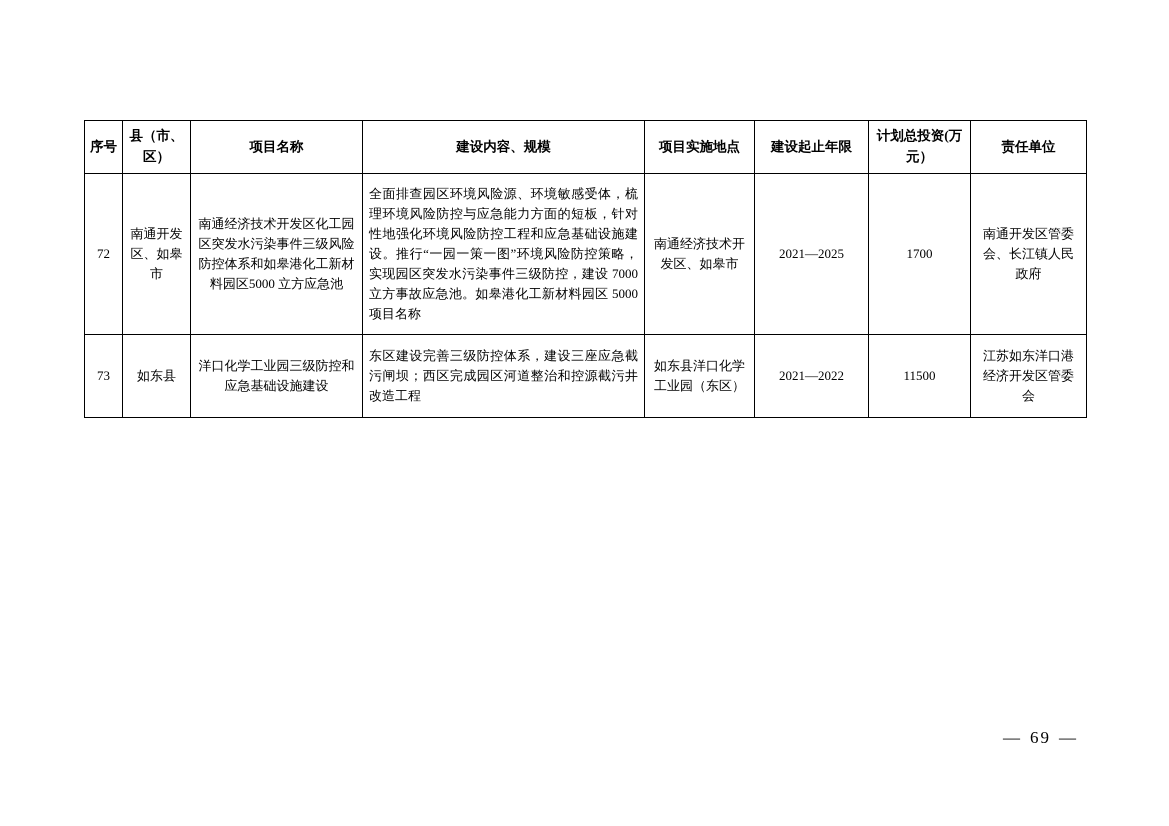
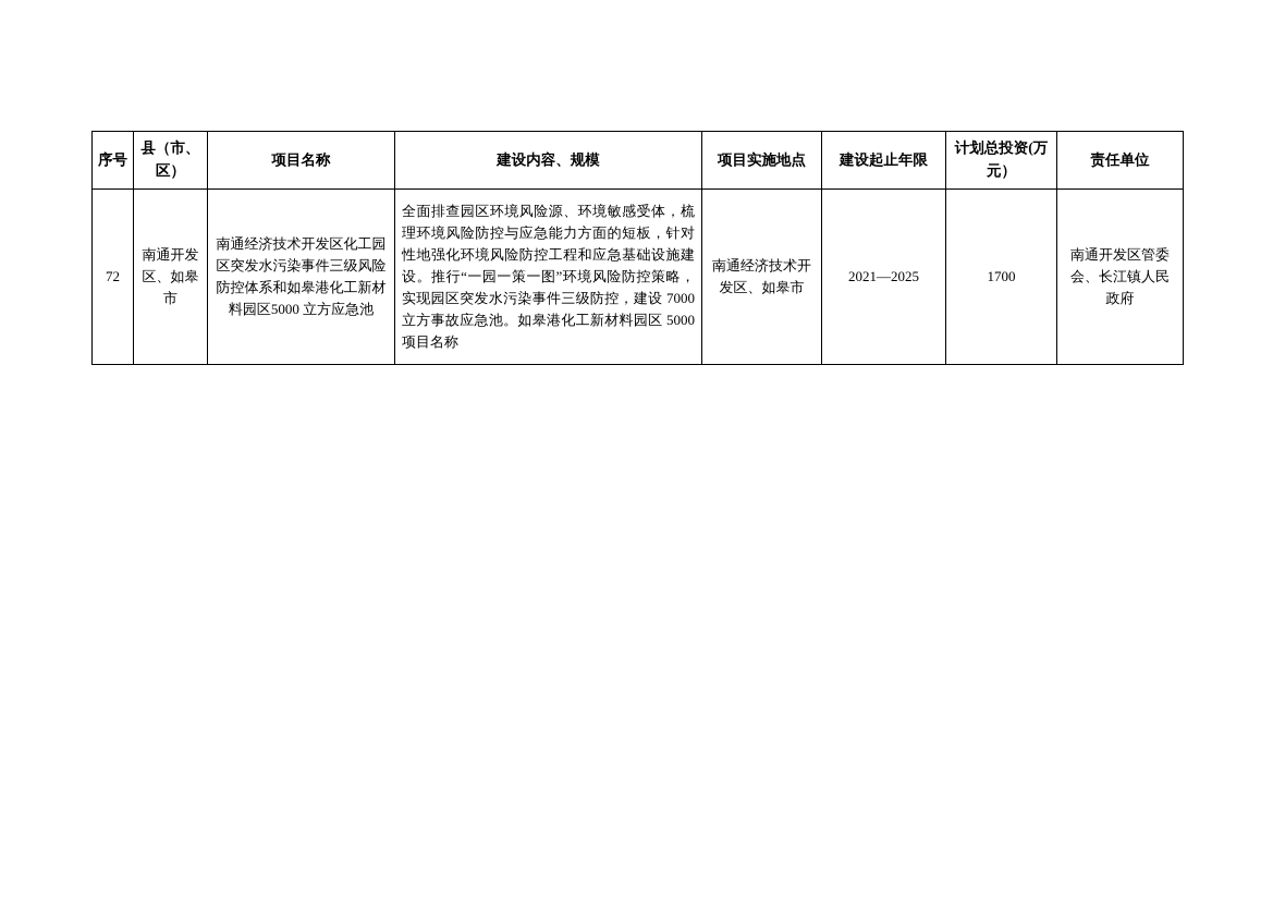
  序号	县（市、区）	项目名称	建设内容、规模	项目实施地点	建设起止年限	计划总投资(万元）	责任单位
  72	南通开发区、如皋市	南通经济技术开发区化工园区突发水污染事件三级风险防控体系和如皋港化工新材料园区5000 立方应急池	全面排查园区环境风险源、环境敏感受体，梳理环境风险防控与应急能力方面的短板，针对性地强化环境风险防控工程和应急基础设施建设。推行“一园一策一图”环境风险防控策略，实现园区突发水污染事件三级防控，建设 7000 立方事故应急池。如皋港化工新材料园区 5000 项目名称	南通经济技术开发区、如皋市	2021—2025	1700	南通开发区管委会、长江镇人民政府
- 73	如东县	洋口化学工业园三级防控和应急基础设施建设	东区建设完善三级防控体系，建设三座应急截污闸坝；西区完成园区河道整治和控源截污井改造工程	如东县洋口化学工业园（东区）	2021—2022	11500	江苏如东洋口港经济开发区管委会
- — 69 —
